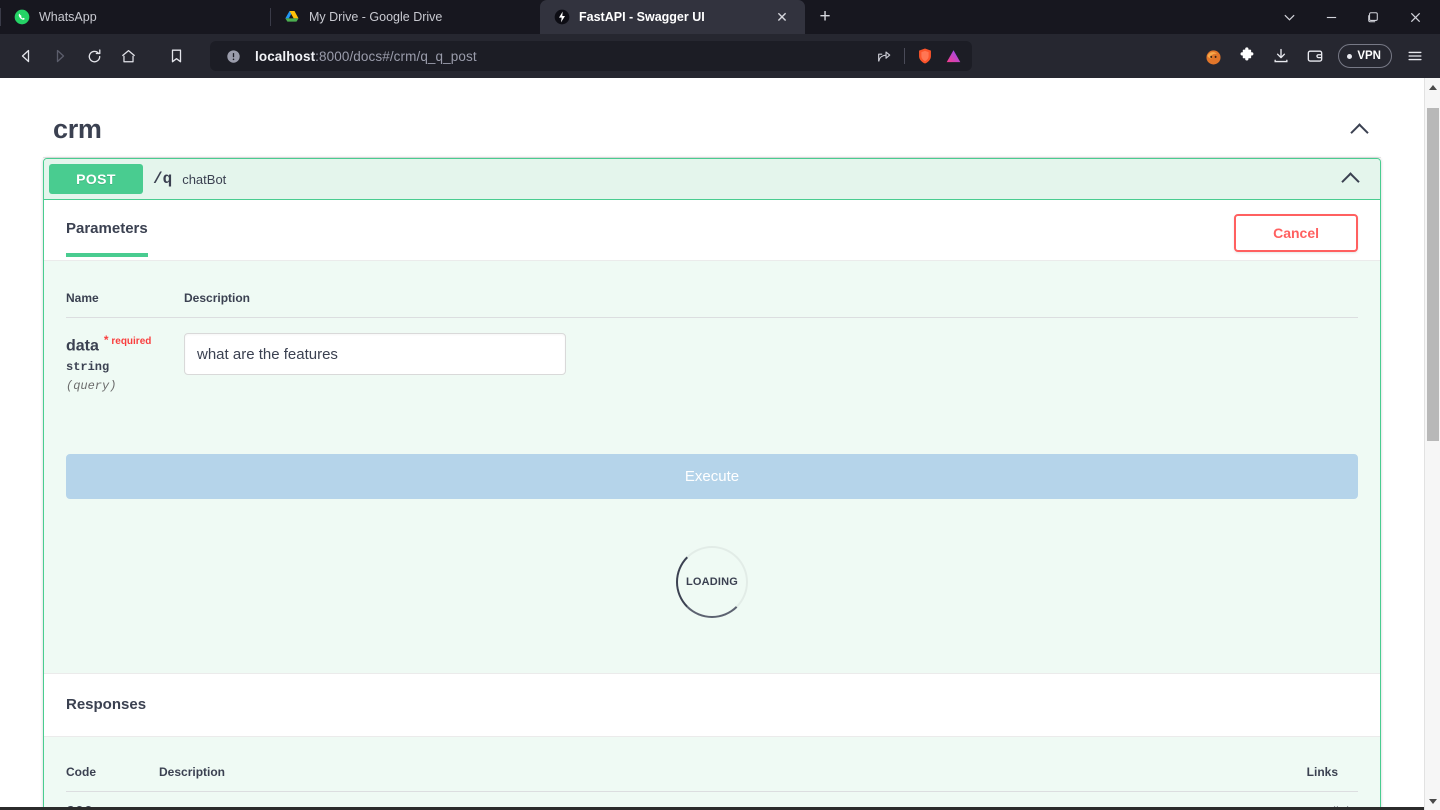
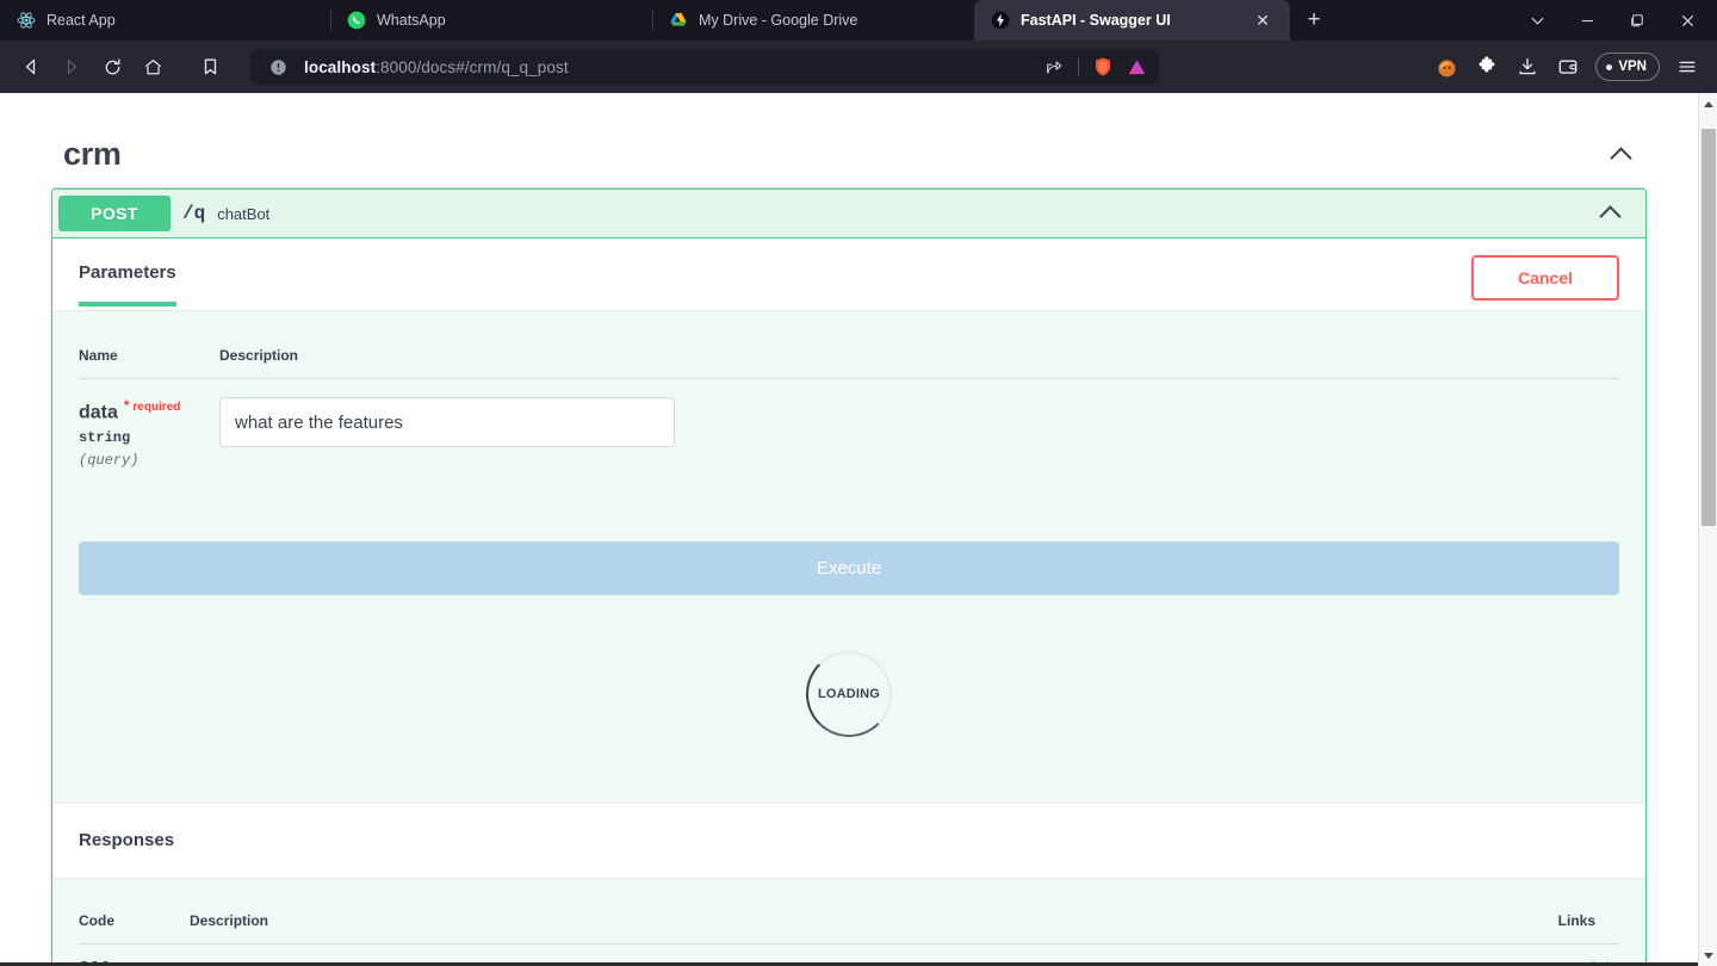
+ React App
  WhatsApp
  My Drive - Google Drive
  FastAPI - Swagger UI
  ✕
  +
  localhost:8000/docs#/crm/q_q_post
  VPN
  crm
  POST
  /q
  chatBot
  Parameters
  Cancel
  Name	Description
  data * required string (query)	what are the features
  Execute
  LOADING
  Responses
  Code	Description	Links
